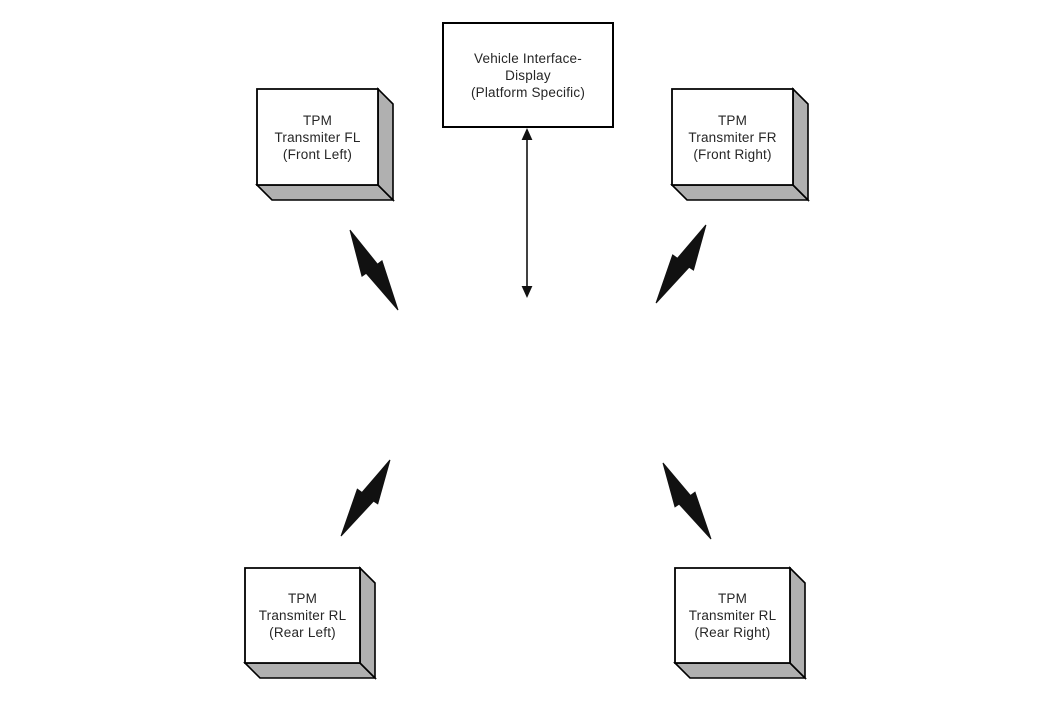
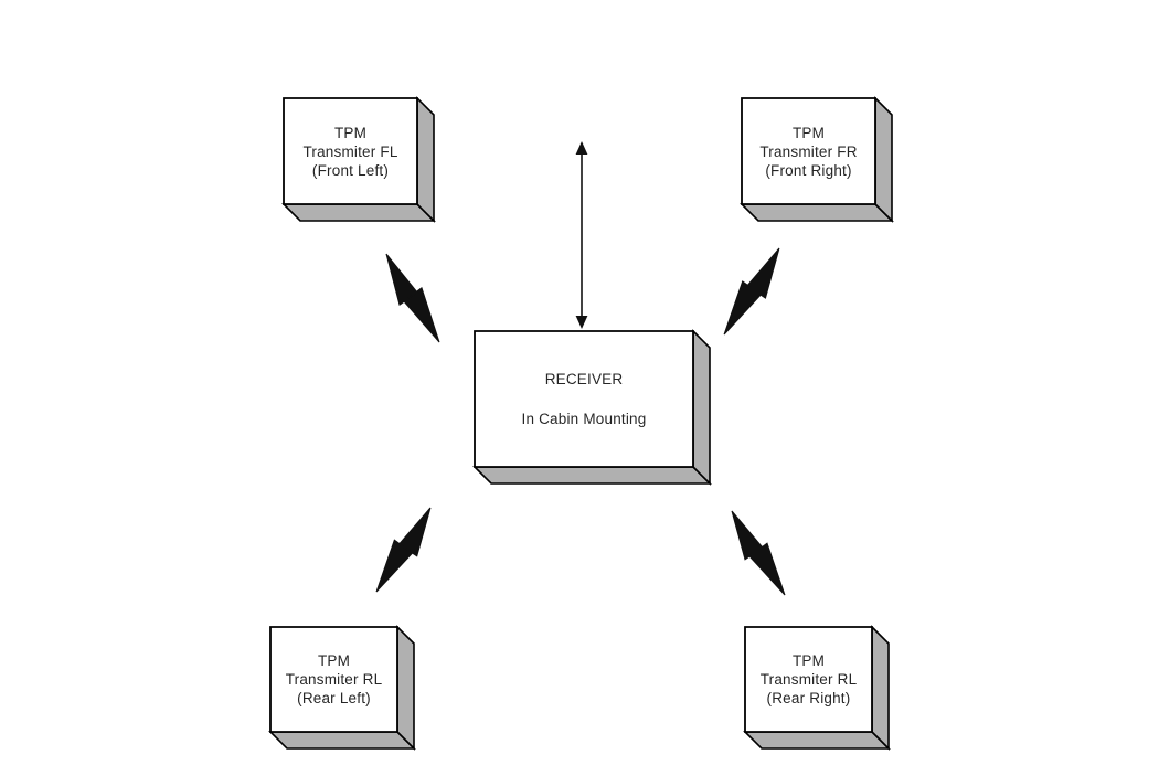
- Vehicle Interface-
- Display
- (Platform Specific)
  TPM
  Transmiter FL
  (Front Left)
  TPM
  Transmiter FR
  (Front Right)
+ RECEIVER
+ In Cabin Mounting
  TPM
  Transmiter RL
  (Rear Left)
  TPM
  Transmiter RL
  (Rear Right)
